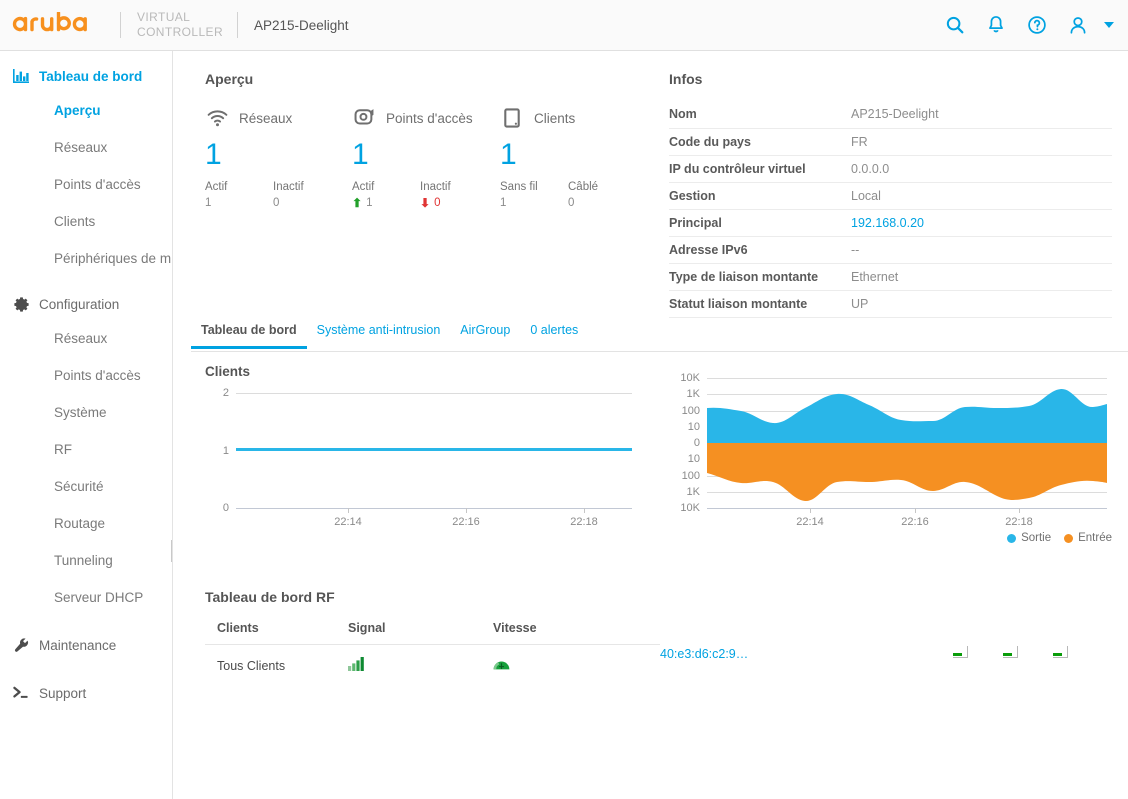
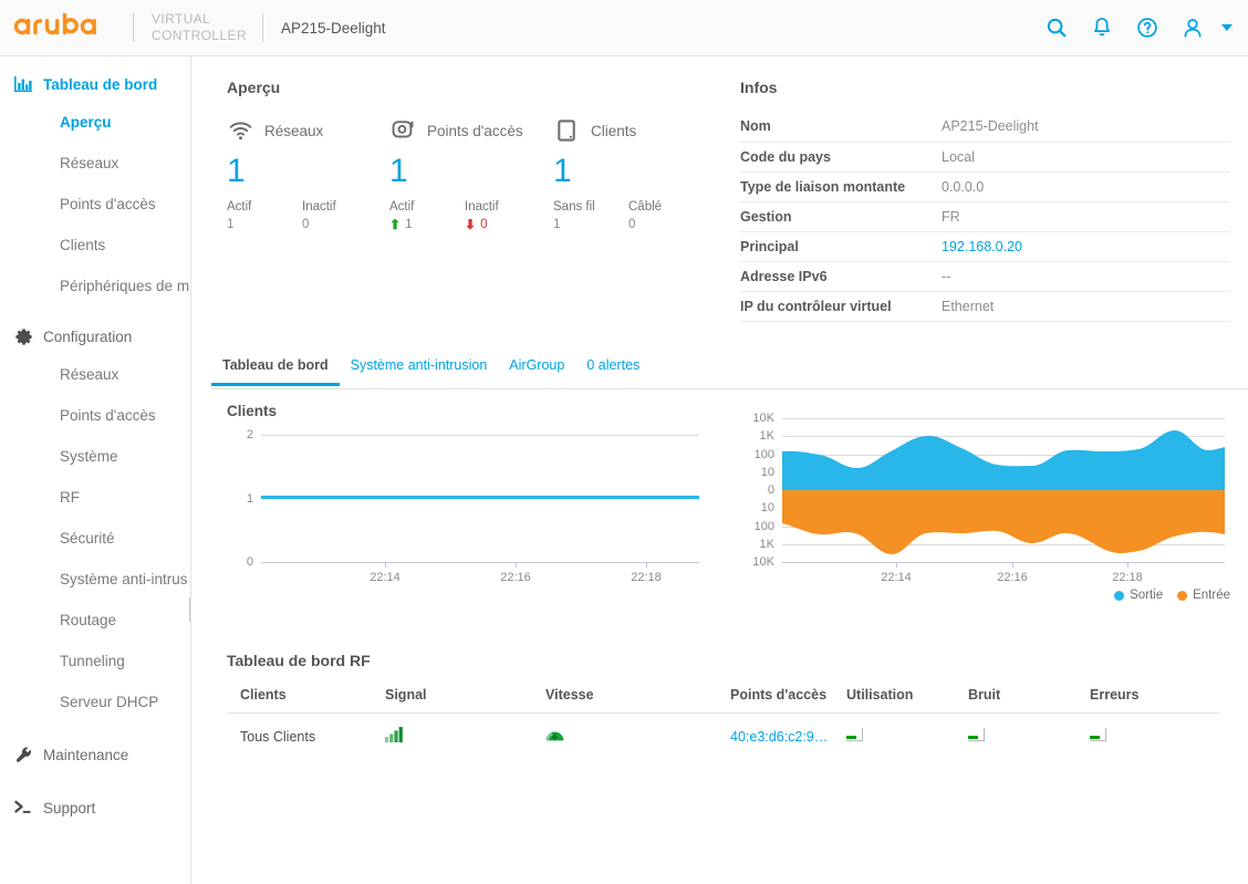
  VIRTUAL
  CONTROLLER
  AP215-Deelight
  Tableau de bord
  Aperçu
  Réseaux
  Points d'accès
  Clients
  Périphériques de m
  Configuration
  Réseaux
  Points d'accès
  Système
  RF
  Sécurité
+ Système anti-intrus
  Routage
  Tunneling
  Serveur DHCP
  Maintenance
  Support
  Aperçu
  Réseaux
  1
  Actif
  1
  Inactif
  0
  Points d'accès
  1
  Actif
  ⬆
  1
  Inactif
  ⬇
  0
  Clients
  1
  Sans fil
  1
  Câblé
  0
  Infos
  Nom	AP215-Deelight
- Code du pays	FR
+ Code du pays	Local
- IP du contrôleur virtuel	0.0.0.0
+ Type de liaison montante	0.0.0.0
- Gestion	Local
+ Gestion	FR
  Principal	192.168.0.20
  Adresse IPv6	--
- Type de liaison montante	Ethernet
+ IP du contrôleur virtuel	Ethernet
- Statut liaison montante	UP
  Tableau de bord
  Système anti-intrusion
  AirGroup
  0 alertes
  Clients
  2
  1
  0
  22:14
  22:16
  22:18
  10K
  1K
  100
  10
  0
  10
  100
  1K
  10K
  22:14
  22:16
  22:18
  Sortie
  Entrée
  Tableau de bord RF
  Clients	Signal	Vitesse
  Tous Clients
+ Points d'accès	Utilisation	Bruit	Erreurs
  40:e3:d6:c2:9…
